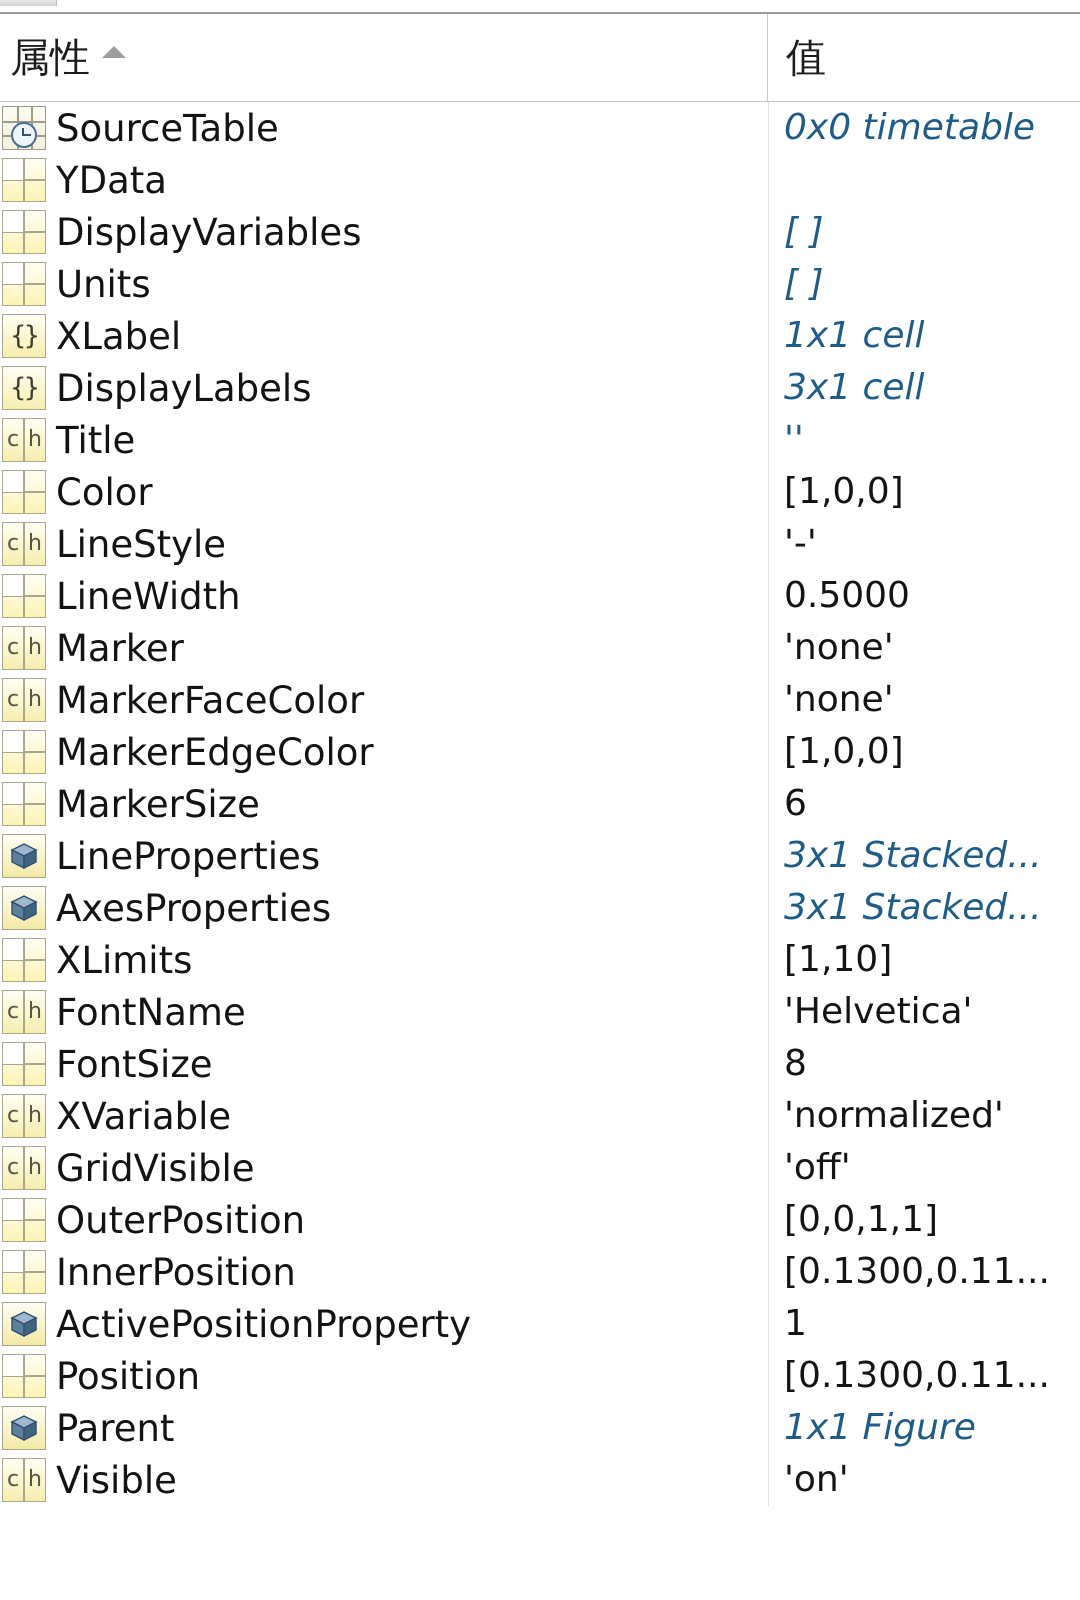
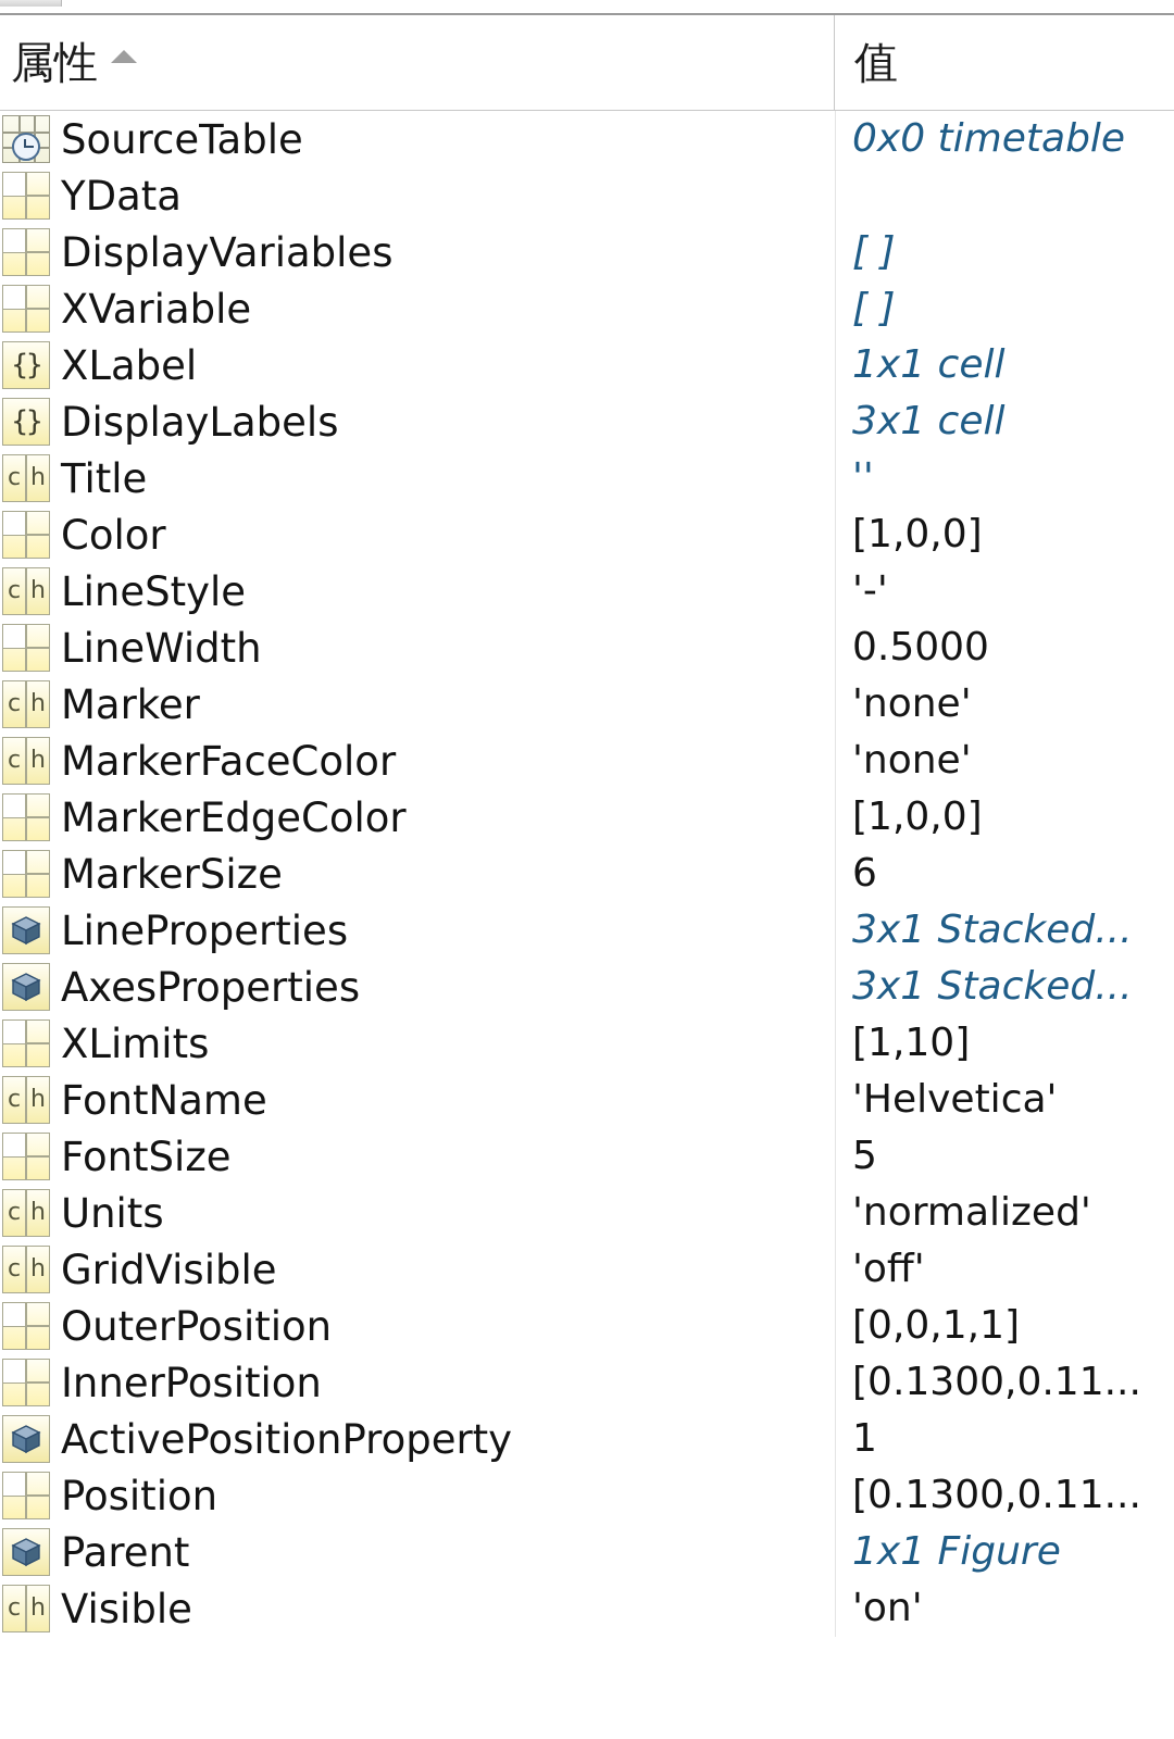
  属性
  值
  SourceTable
  0x0 timetable
  YData
  DisplayVariables
  [ ]
- Units
+ XVariable
  [ ]
  {}
  XLabel
  1x1 cell
  {}
  DisplayLabels
  3x1 cell
  c
  h
  Title
  ''
  Color
  [1,0,0]
  c
  h
  LineStyle
  '-'
  LineWidth
  0.5000
  c
  h
  Marker
  'none'
  c
  h
  MarkerFaceColor
  'none'
  MarkerEdgeColor
  [1,0,0]
  MarkerSize
  6
  LineProperties
  3x1 Stacked...
  AxesProperties
  3x1 Stacked...
  XLimits
  [1,10]
  c
  h
  FontName
  'Helvetica'
  FontSize
- 8
+ 5
  c
  h
- XVariable
+ Units
  'normalized'
  c
  h
  GridVisible
  'off'
  OuterPosition
  [0,0,1,1]
  InnerPosition
  [0.1300,0.11...
  ActivePositionProperty
  1
  Position
  [0.1300,0.11...
  Parent
  1x1 Figure
  c
  h
  Visible
  'on'
